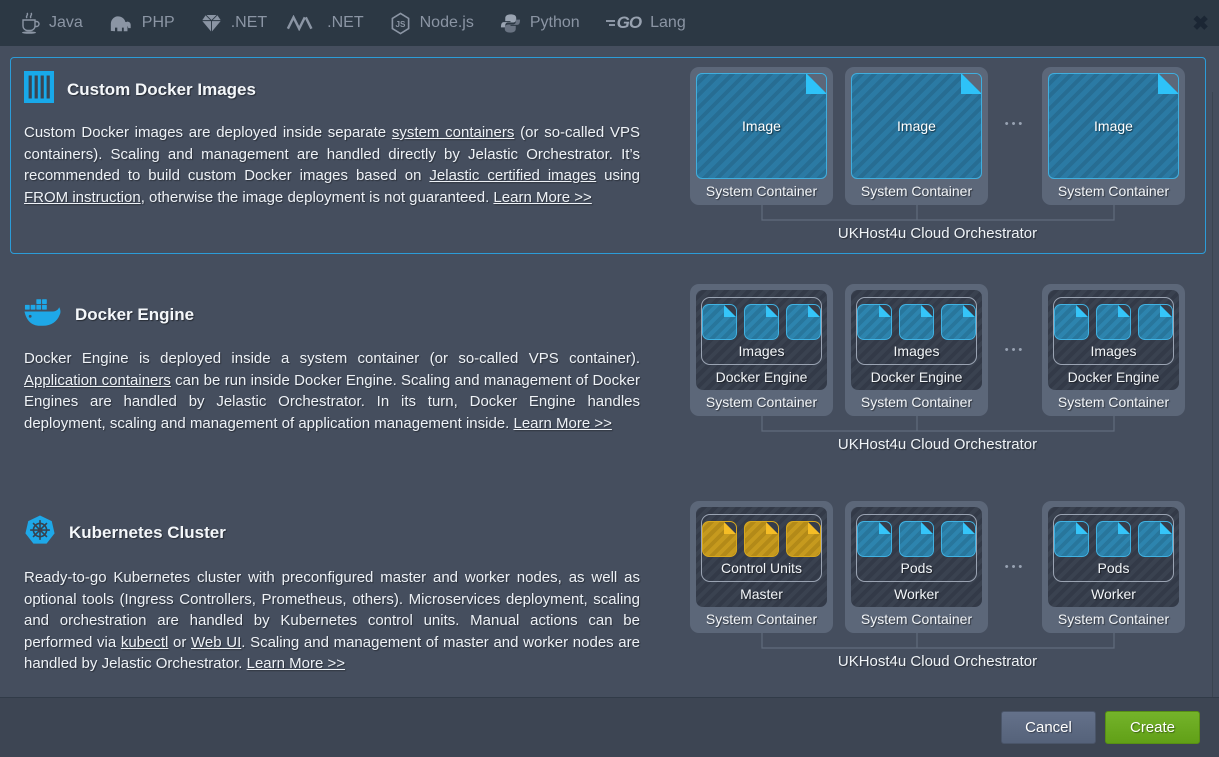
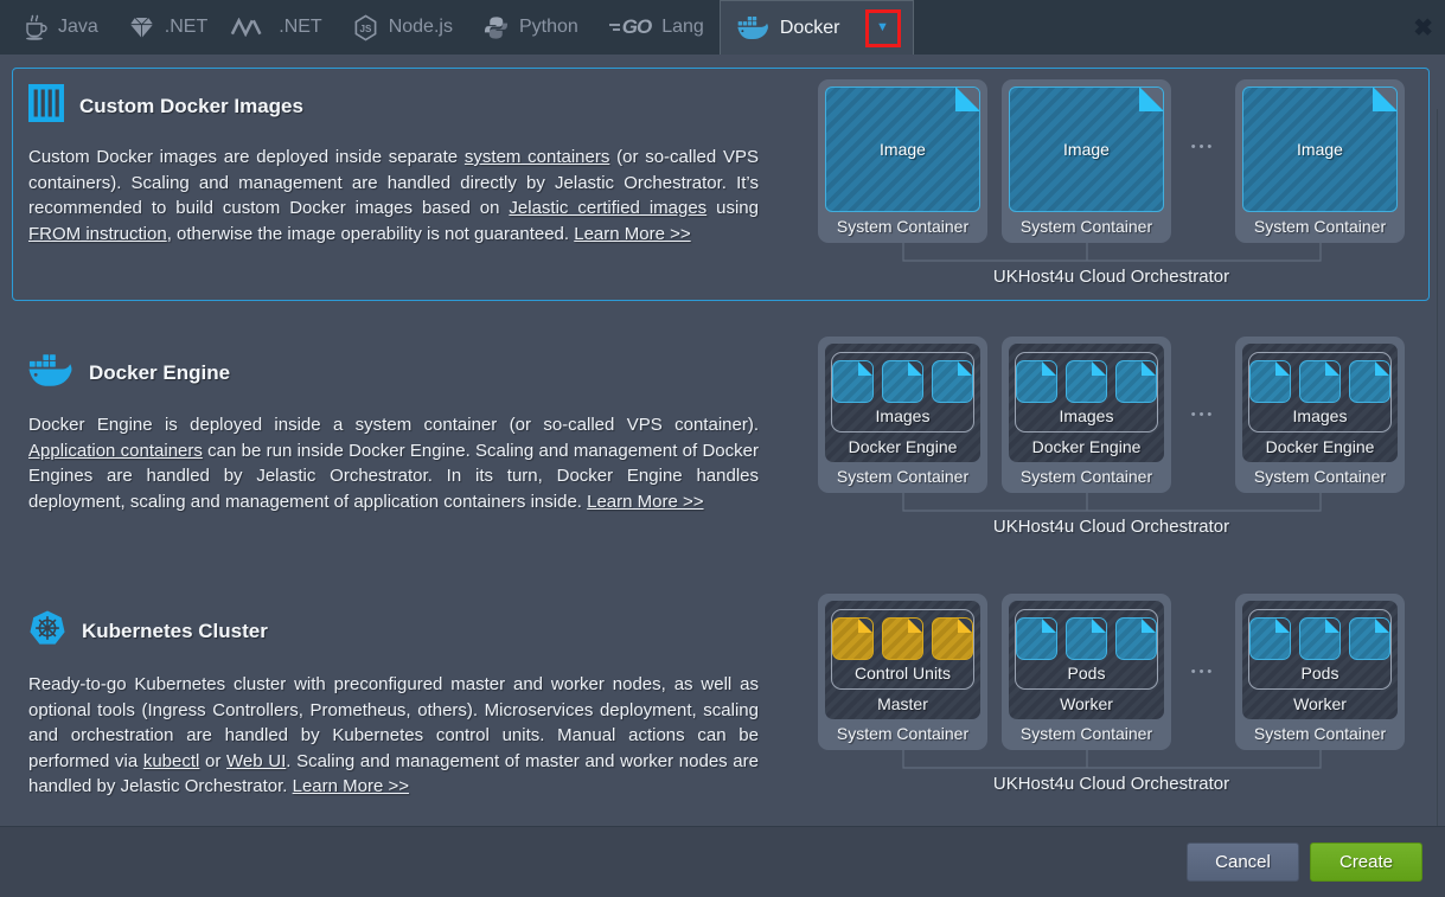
  Java
- PHP
  .NET
  .NET
  JS
  Node.js
  Python
  GO
  Lang
+ Docker
+ ▼
  Custom Docker Images
- Custom Docker images are deployed inside separate system containers (or so-called VPS containers). Scaling and management are handled directly by Jelastic Orchestrator. It’s recommended to build custom Docker images based on Jelastic certified images using FROM instruction, otherwise the image deployment is not guaranteed. Learn More >>
+ Custom Docker images are deployed inside separate system containers (or so-called VPS containers). Scaling and management are handled directly by Jelastic Orchestrator. It’s recommended to build custom Docker images based on Jelastic certified images using FROM instruction, otherwise the image operability is not guaranteed. Learn More >>
  Image
  System Container
  Image
  System Container
  •••
  Image
  System Container
  UKHost4u Cloud Orchestrator
  Docker Engine
- Docker Engine is deployed inside a system container (or so-called VPS container). Application containers can be run inside Docker Engine. Scaling and management of Docker Engines are handled by Jelastic Orchestrator. In its turn, Docker Engine handles deployment, scaling and management of application management inside. Learn More >>
+ Docker Engine is deployed inside a system container (or so-called VPS container). Application containers can be run inside Docker Engine. Scaling and management of Docker Engines are handled by Jelastic Orchestrator. In its turn, Docker Engine handles deployment, scaling and management of application containers inside. Learn More >>
  Images
  Docker Engine
  System Container
  Images
  Docker Engine
  System Container
  •••
  Images
  Docker Engine
  System Container
  UKHost4u Cloud Orchestrator
  Kubernetes Cluster
  Ready-to-go Kubernetes cluster with preconfigured master and worker nodes, as well as optional tools (Ingress Controllers, Prometheus, others). Microservices deployment, scaling and orchestration are handled by Kubernetes control units. Manual actions can be performed via kubectl or Web UI. Scaling and management of master and worker nodes are handled by Jelastic Orchestrator. Learn More >>
  Control Units
  Master
  System Container
  Pods
  Worker
  System Container
  •••
  Pods
  Worker
  System Container
  UKHost4u Cloud Orchestrator
  Cancel
  Create
